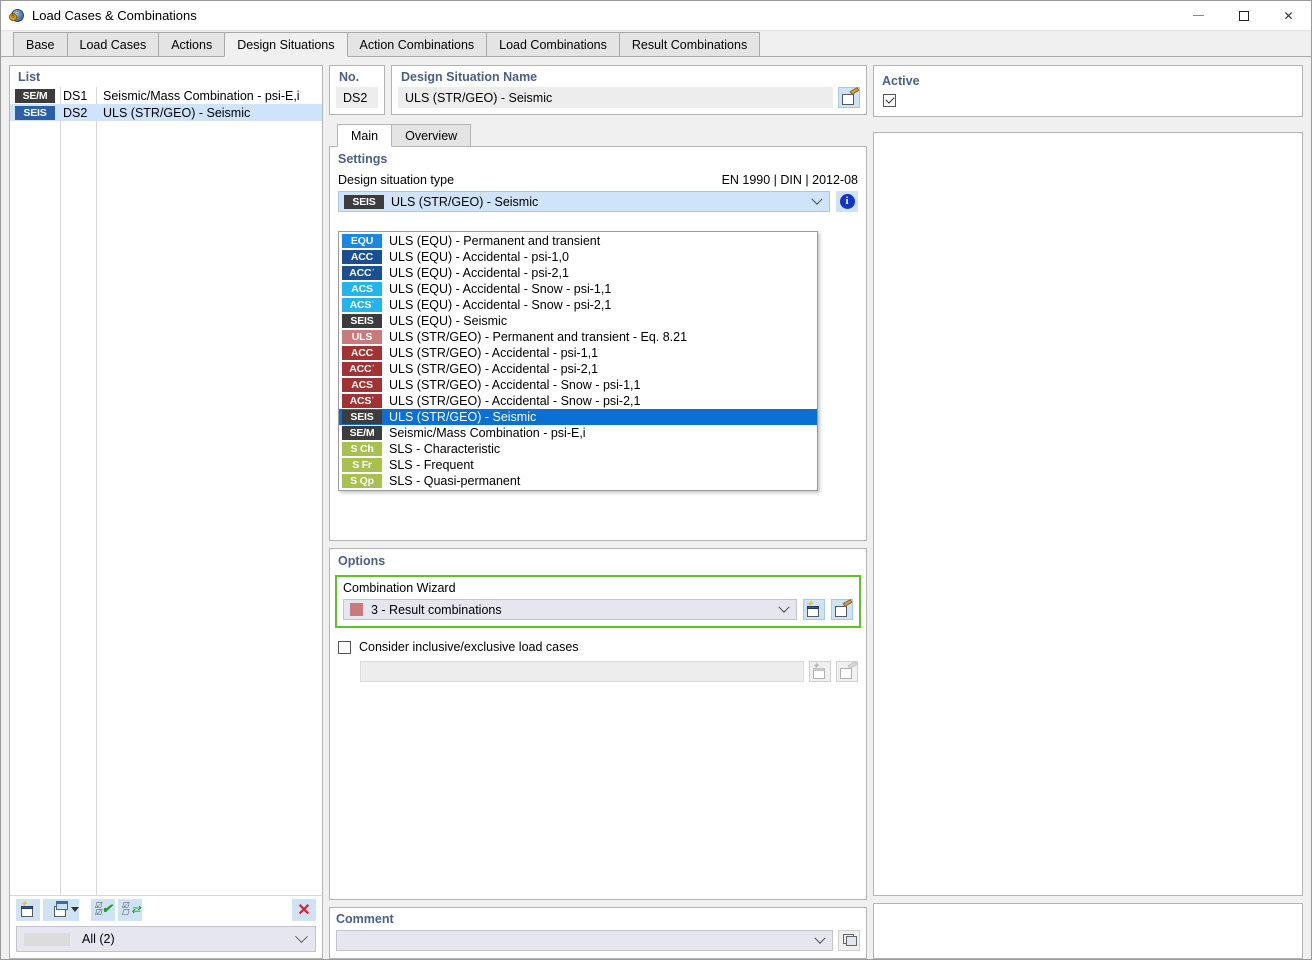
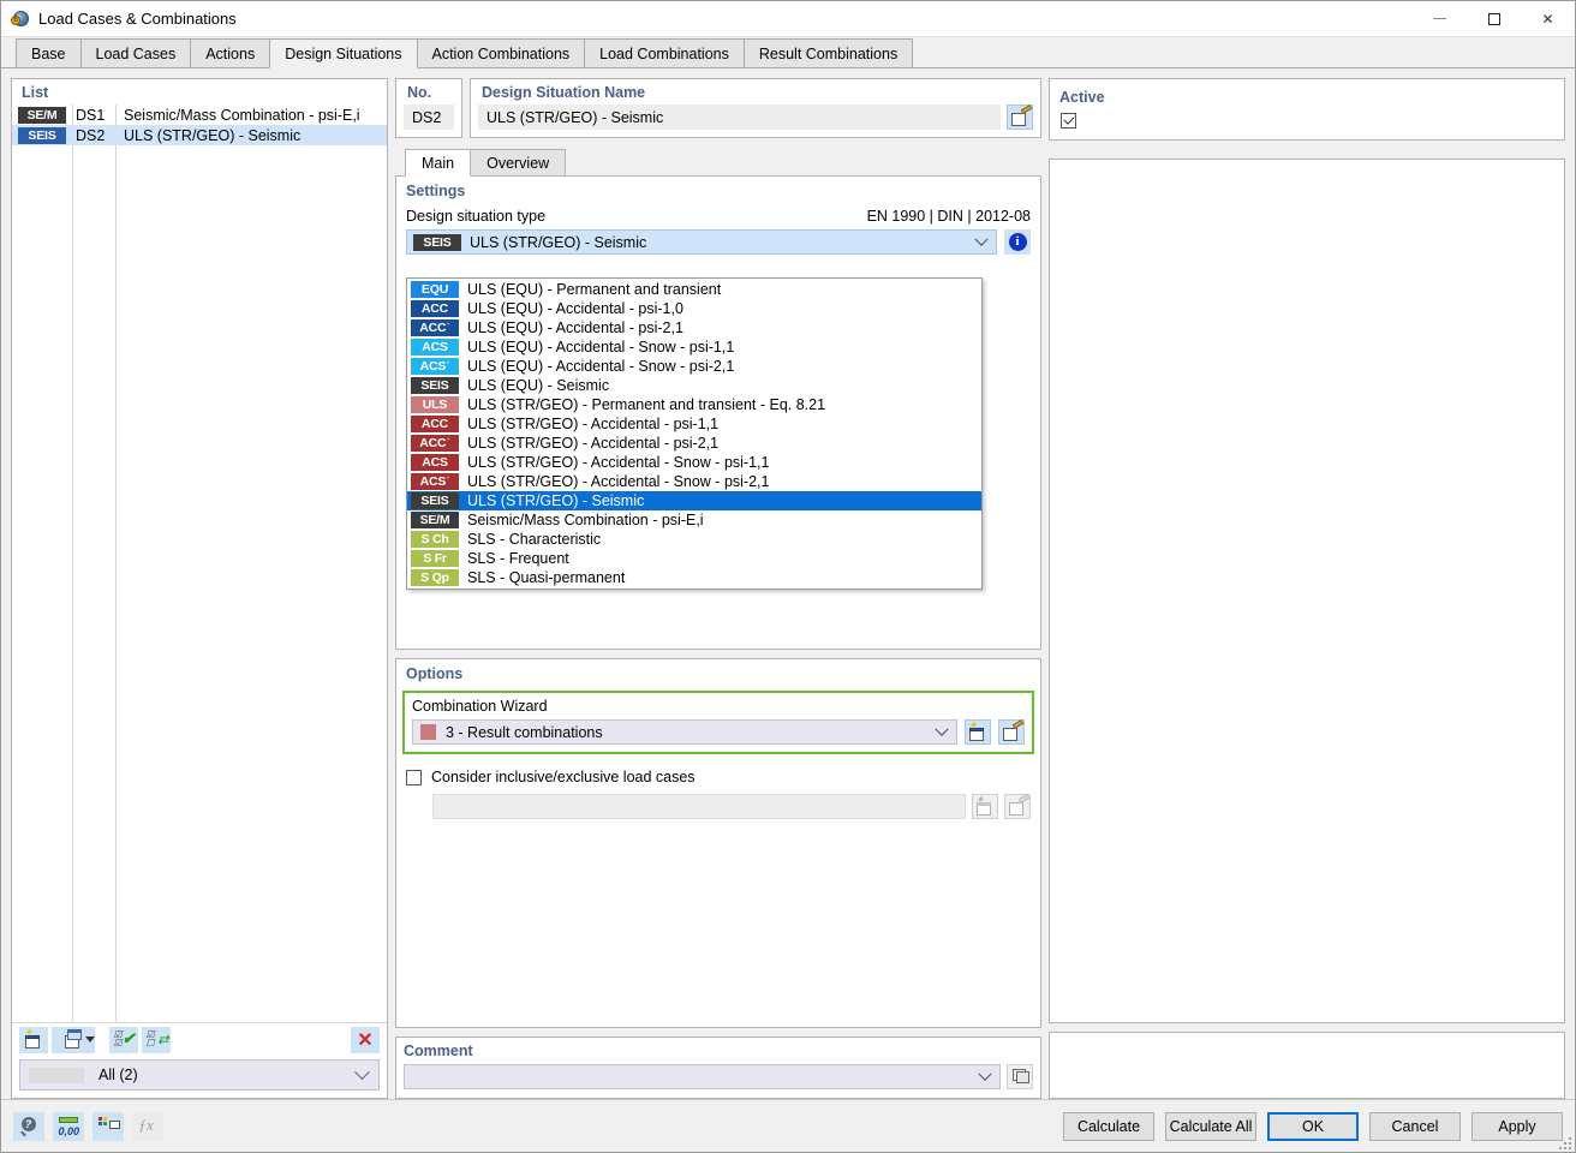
  Load Cases & Combinations
  ✕
  Base
  Load Cases
  Actions
  Design Situations
  Action Combinations
  Load Combinations
  Result Combinations
  List
  SE/M
  DS1
  Seismic/Mass Combination - psi-E,i
  SEIS
  DS2
  ULS (STR/GEO) - Seismic
  ✦
  ☑
  ☑
  ✔
  ☑
  ☐
  ⇄
  ✕
  All (2)
  No.
  DS2
  Design Situation Name
  ULS (STR/GEO) - Seismic
  Main
  Overview
  Settings
  Design situation type
  EN 1990 | DIN | 2012-08
  SEIS
  ULS (STR/GEO) - Seismic
  i
  EQU
  ULS (EQU) - Permanent and transient
  ACC
  ULS (EQU) - Accidental - psi-1,0
  ACCˈ
  ULS (EQU) - Accidental - psi-2,1
  ACS
  ULS (EQU) - Accidental - Snow - psi-1,1
  ACSˈ
  ULS (EQU) - Accidental - Snow - psi-2,1
  SEIS
  ULS (EQU) - Seismic
  ULS
  ULS (STR/GEO) - Permanent and transient - Eq. 8.21
  ACC
  ULS (STR/GEO) - Accidental - psi-1,1
  ACCˈ
  ULS (STR/GEO) - Accidental - psi-2,1
  ACS
  ULS (STR/GEO) - Accidental - Snow - psi-1,1
  ACSˈ
  ULS (STR/GEO) - Accidental - Snow - psi-2,1
  SEIS
  ULS (STR/GEO) - Seismic
  SE/M
  Seismic/Mass Combination - psi-E,i
  S Ch
  SLS - Characteristic
  S Fr
  SLS - Frequent
  S Qp
  SLS - Quasi-permanent
  Options
  Combination Wizard
  3 - Result combinations
  ✦
  Consider inclusive/exclusive load cases
  ✦
  Comment
  Active
+ ?
+ 0,00
+ ƒx
+ Calculate
+ Calculate All
+ OK
+ Cancel
+ Apply
